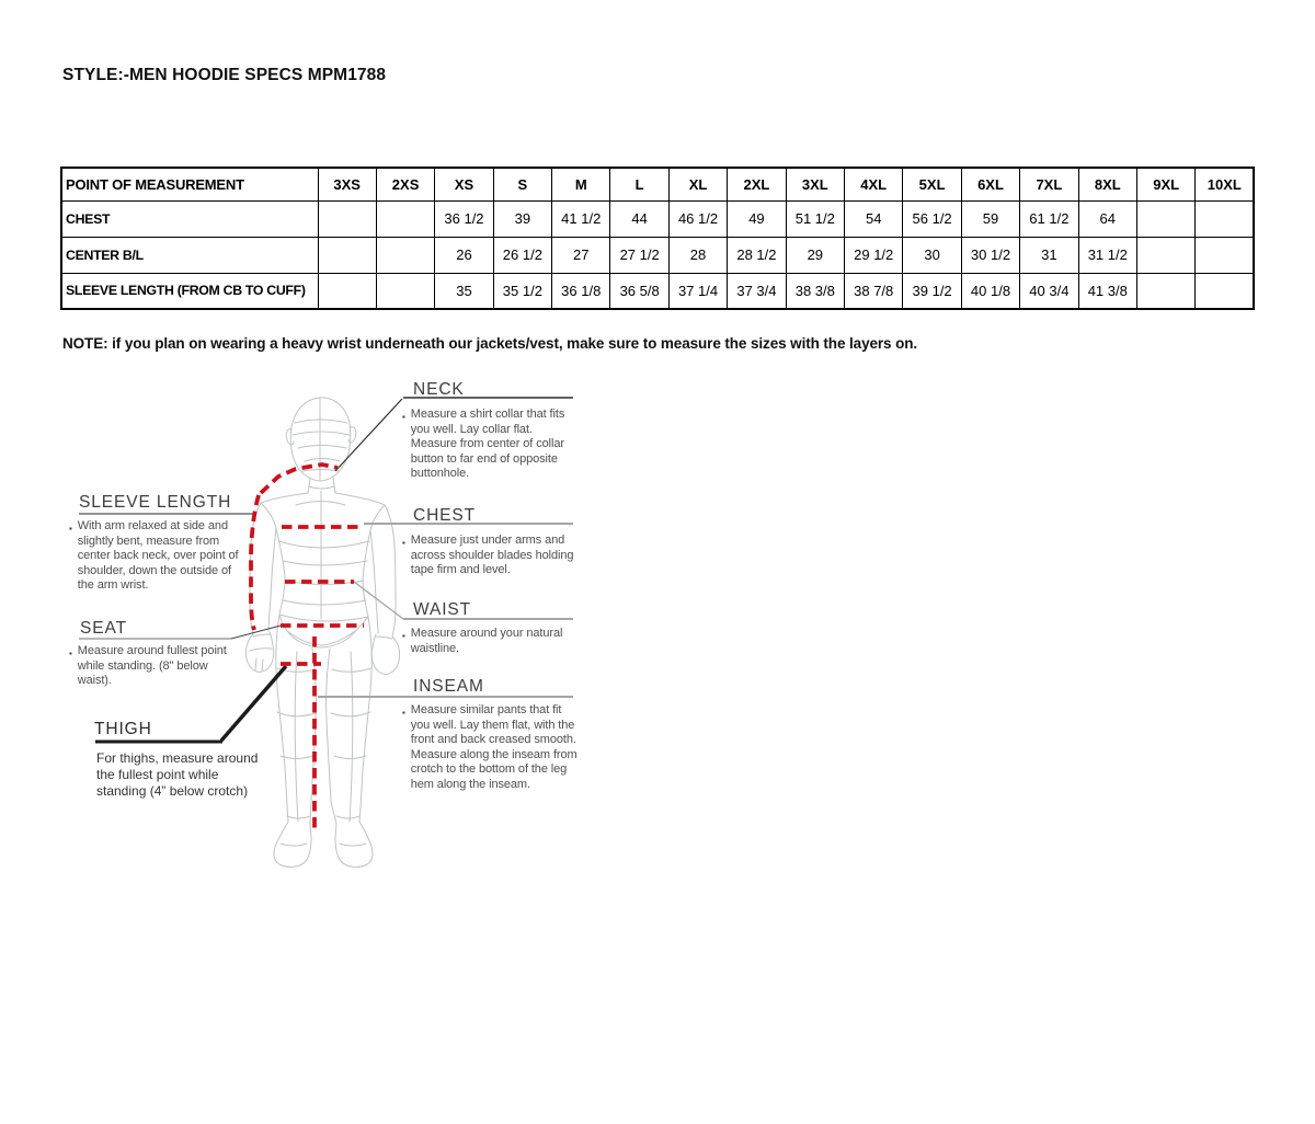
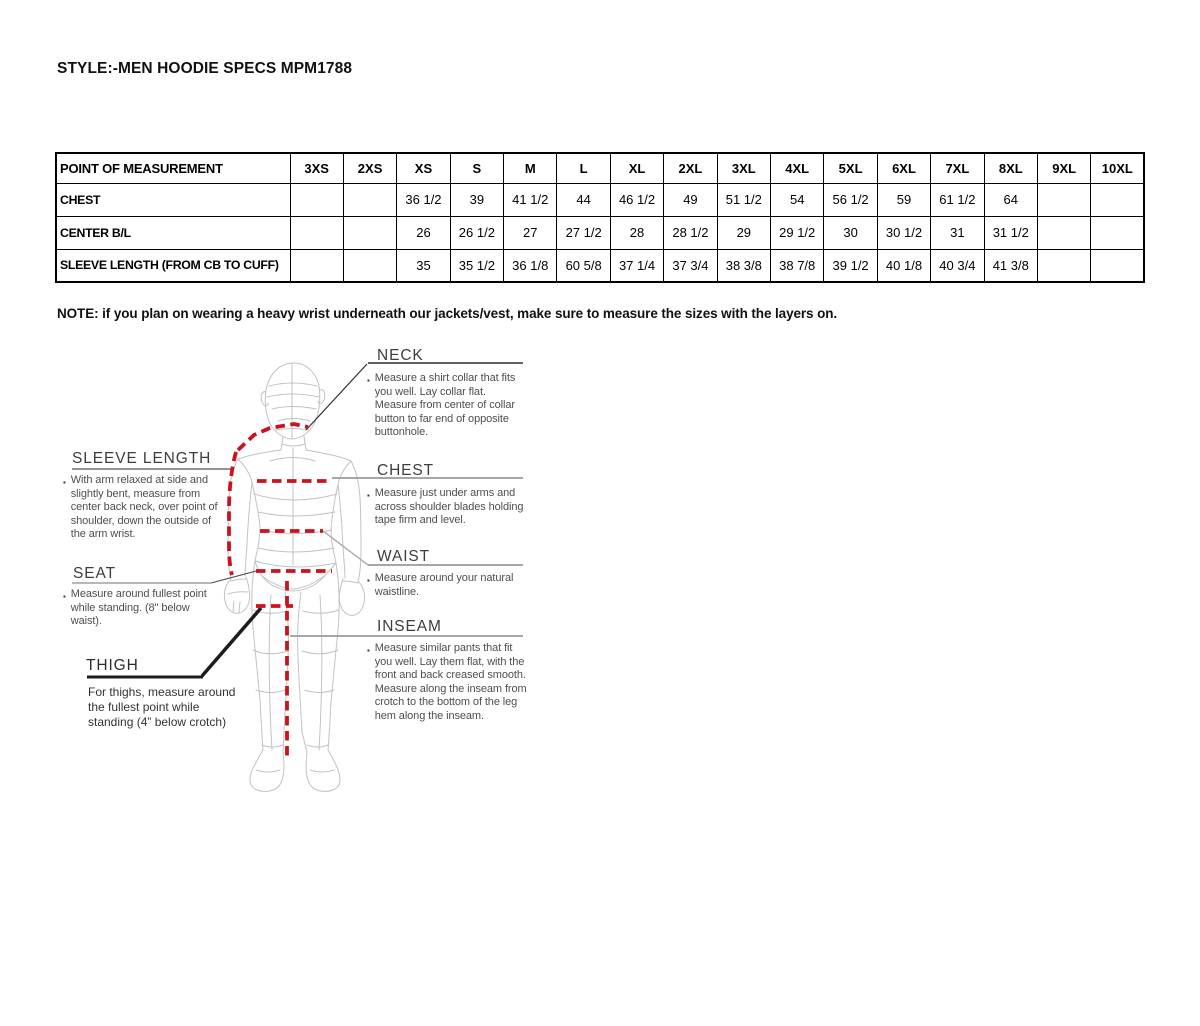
  STYLE:-MEN HOODIE SPECS MPM1788
  POINT OF MEASUREMENT	3XS	2XS	XS	S	M	L	XL	2XL	3XL	4XL	5XL	6XL	7XL	8XL	9XL	10XL
  CHEST			36 1/2	39	41 1/2	44	46 1/2	49	51 1/2	54	56 1/2	59	61 1/2	64
  CENTER B/L			26	26 1/2	27	27 1/2	28	28 1/2	29	29 1/2	30	30 1/2	31	31 1/2
- SLEEVE LENGTH (FROM CB TO CUFF)			35	35 1/2	36 1/8	36 5/8	37 1/4	37 3/4	38 3/8	38 7/8	39 1/2	40 1/8	40 3/4	41 3/8
+ SLEEVE LENGTH (FROM CB TO CUFF)			35	35 1/2	36 1/8	60 5/8	37 1/4	37 3/4	38 3/8	38 7/8	39 1/2	40 1/8	40 3/4	41 3/8
  NOTE: if you plan on wearing a heavy wrist underneath our jackets/vest, make sure to measure the sizes with the layers on.
  NECK
  ▪
  Measure a shirt collar that fits you well. Lay collar flat. Measure from center of collar button to far end of opposite buttonhole.
  CHEST
  ▪
  Measure just under arms and across shoulder blades holding tape firm and level.
  WAIST
  ▪
  Measure around your natural waistline.
  INSEAM
  ▪
  Measure similar pants that fit you well. Lay them flat, with the front and back creased smooth. Measure along the inseam from crotch to the bottom of the leg hem along the inseam.
  SLEEVE LENGTH
  ▪
  With arm relaxed at side and slightly bent, measure from center back neck, over point of shoulder, down the outside of the arm wrist.
  SEAT
  ▪
  Measure around fullest point while standing. (8" below waist).
  THIGH
  For thighs, measure around the fullest point while standing (4” below crotch)
